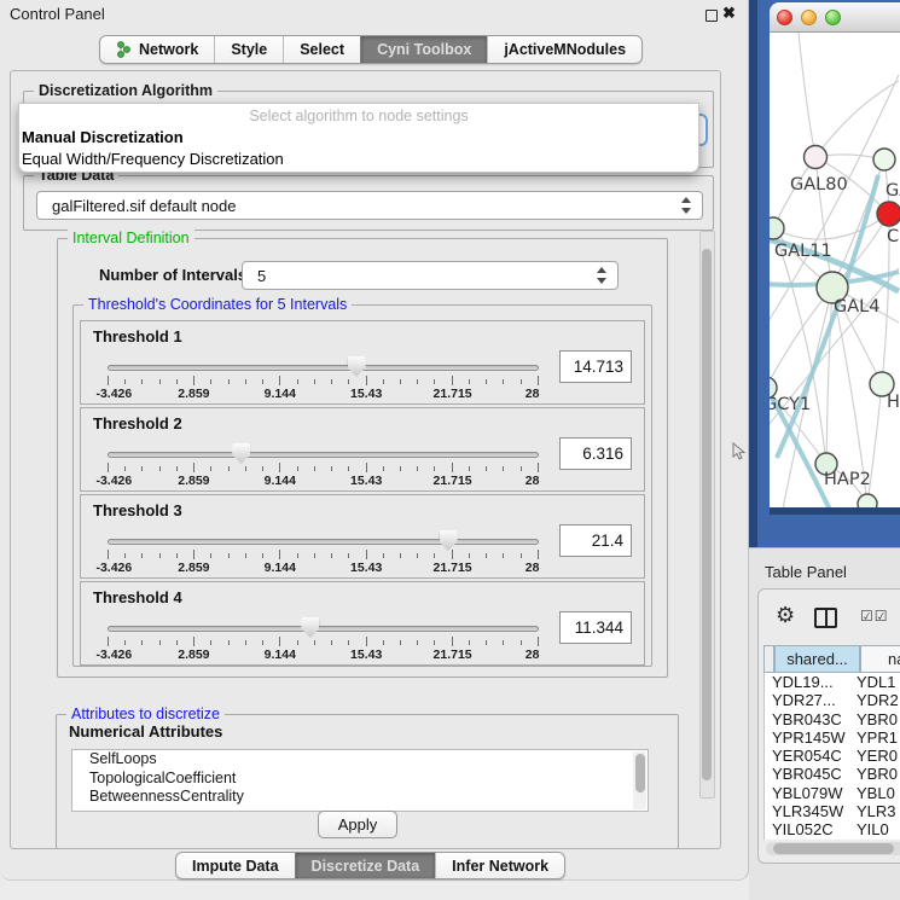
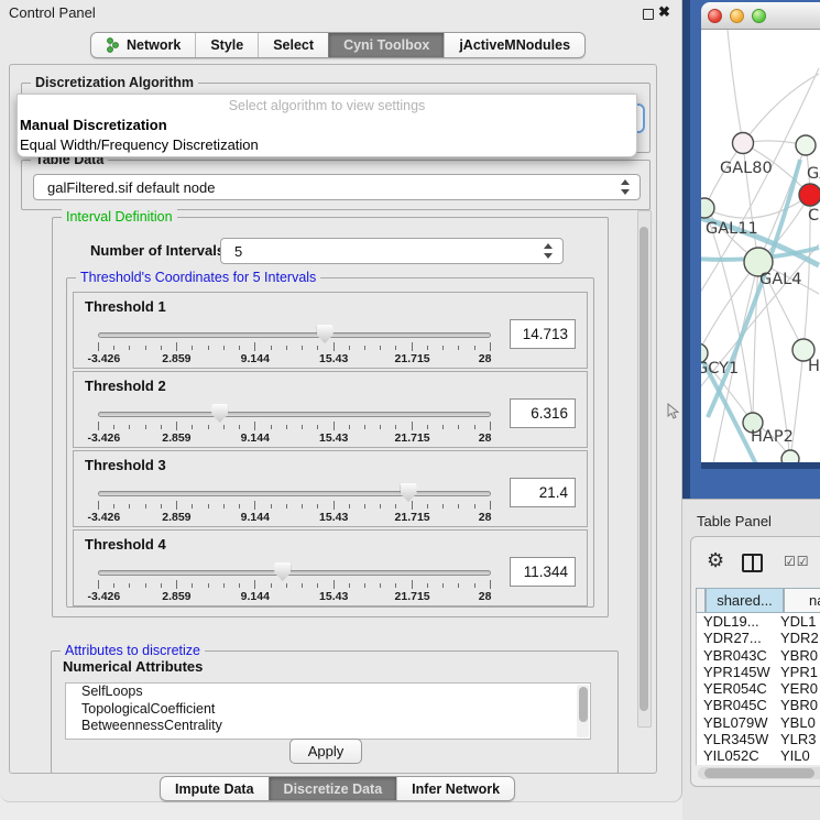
  Control Panel
  ✖
  Network
  Style
  Select
  Cyni Toolbox
  jActiveMNodules
  Discretization Algorithm
- Select algorithm to node settings
+ Select algorithm to view settings
  Manual Discretization
  Equal Width/Frequency Discretization
  Table Data
  galFiltered.sif default node
  Interval Definition
  Number of Interval
  5
  Threshold's Coordinates for 5 Intervals
  Threshold 1
  -3.426
  2.859
  9.144
  15.43
  21.715
  28
  14.713
  Threshold 2
  -3.426
  2.859
  9.144
  15.43
  21.715
  28
  6.316
  Threshold 3
  -3.426
  2.859
  9.144
  15.43
  21.715
  28
  21.4
  Threshold 4
  -3.426
  2.859
  9.144
  15.43
  21.715
  28
  11.344
  Attributes to discretize
  Numerical Attributes
  SelfLoops
  TopologicalCoefficient
  BetweennessCentrality
  Apply
  Impute Data
  Discretize Data
  Infer Network
  GAL80
  C
  GAL11
  GAL4
  GCY1
  H
  HAP2
  Table Panel
  ⚙
  ☑☑
  shared...
  YDL19...
  YDL1
  YDR27...
  YDR2
  YBR043C
  YBR0
  YPR145W
  YPR1
  YER054C
  YER0
  YBR045C
  YBR0
  YBL079W
  YBL0
  YLR345W
  YLR3
  YIL052C
  YIL0
